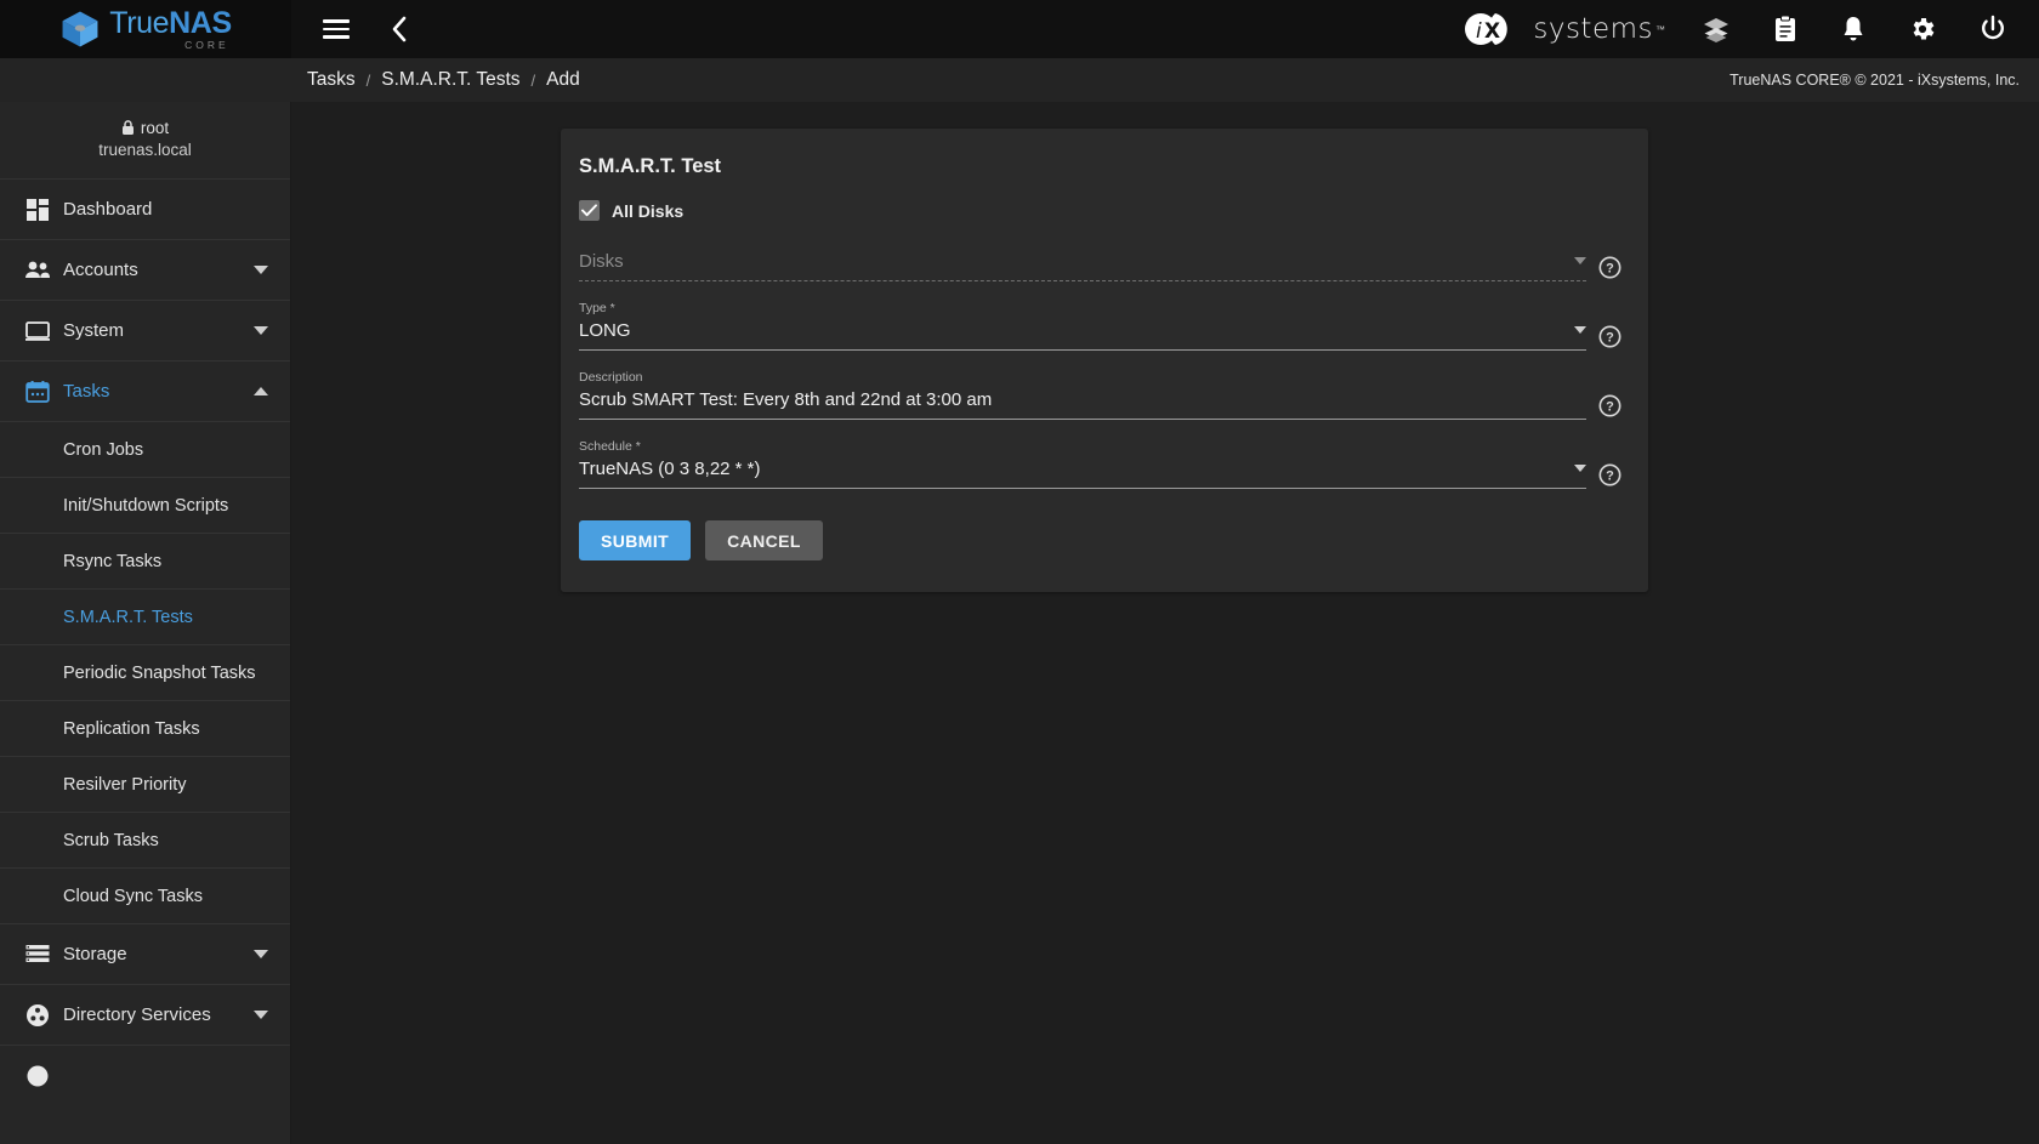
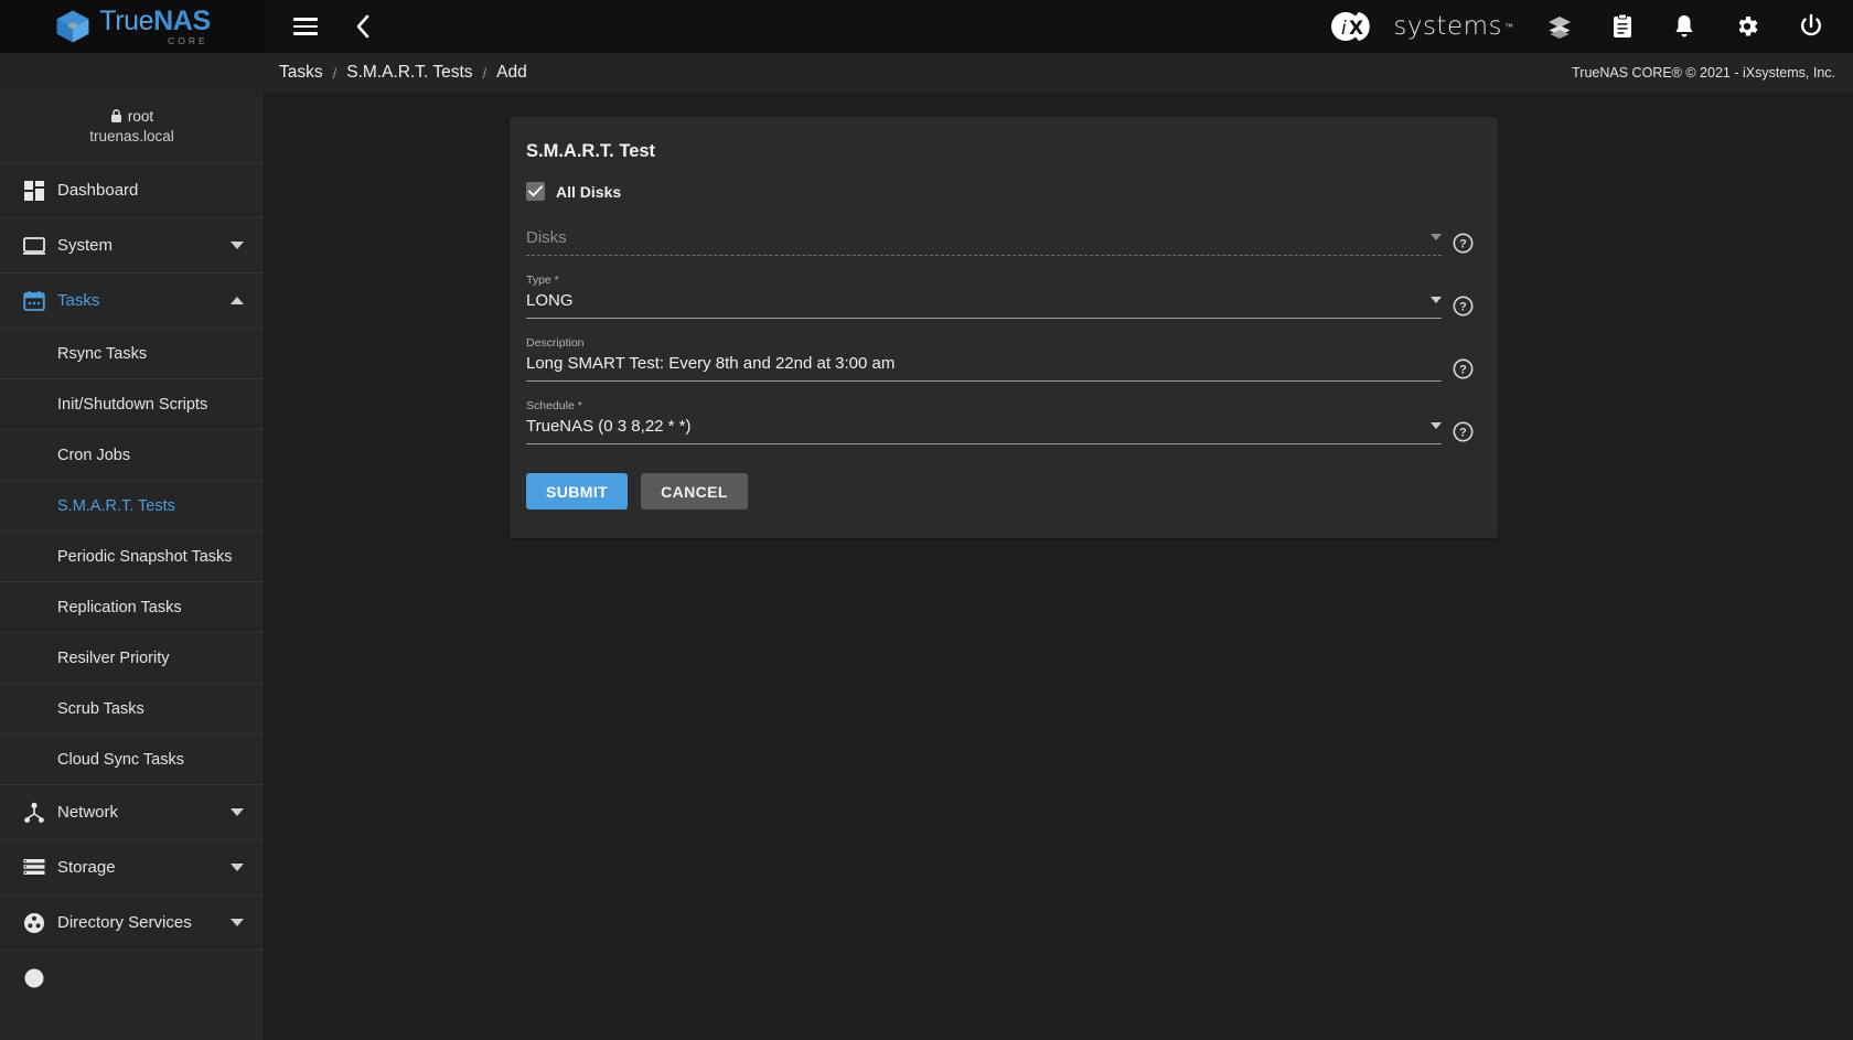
  TrueNAS
  CORE
  i
  X
  systems
  ™
  Tasks
  /
  S.M.A.R.T. Tests
  /
  Add
  TrueNAS CORE® © 2021 - iXsystems, Inc.
  root
  truenas.local
  Dashboard
- Accounts
  System
  Tasks
- Cron Jobs
+ Rsync Tasks
  Init/Shutdown Scripts
- Rsync Tasks
+ Cron Jobs
  S.M.A.R.T. Tests
  Periodic Snapshot Tasks
  Replication Tasks
  Resilver Priority
  Scrub Tasks
  Cloud Sync Tasks
+ Network
  Storage
  Directory Services
  S.M.A.R.T. Test
  All Disks
  Disks
  ?
  Type *
  LONG
  ?
  Description
- Scrub SMART Test: Every 8th and 22nd at 3:00 am
+ Long SMART Test: Every 8th and 22nd at 3:00 am
  ?
  Schedule *
  TrueNAS (0 3 8,22 * *)
  ?
  SUBMIT
  CANCEL
